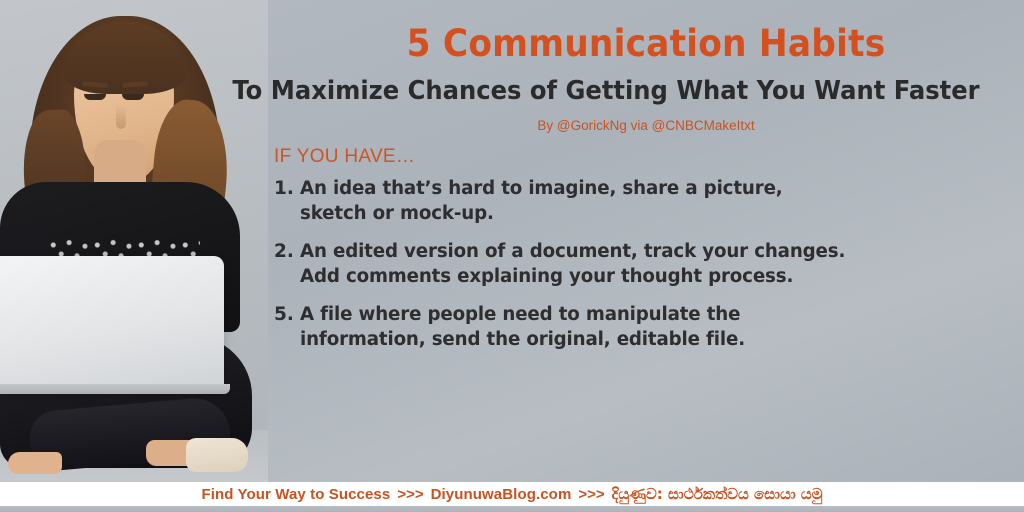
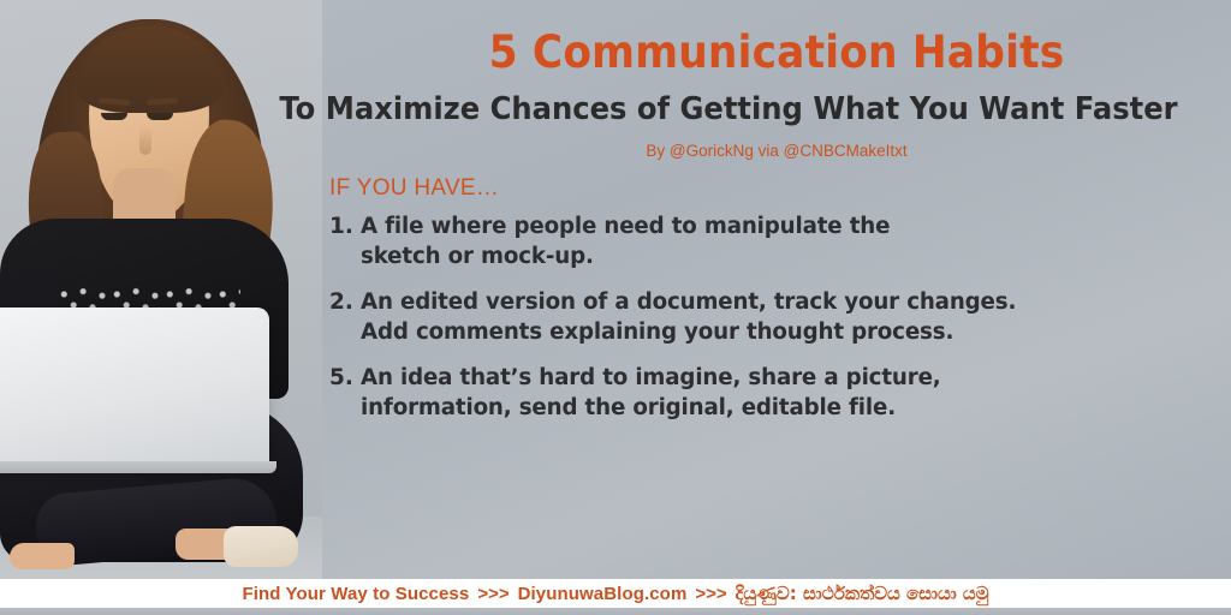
  5 Communication Habits
  To Maximize Chances of Getting What You Want Faster
  By @GorickNg via @CNBCMakeItxt
  IF YOU HAVE…
  1.
- An idea that’s hard to imagine, share a picture,
+ A file where people need to manipulate the
  sketch or mock-up.
  2.
  An edited version of a document, track your changes.
  Add comments explaining your thought process.
  5.
- A file where people need to manipulate the
+ An idea that’s hard to imagine, share a picture,
  information, send the original, editable file.
  Find Your Way to Success
  >>>
  DiyunuwaBlog.com
  >>>
  දියුණුව: සාර්ථකත්වය සොයා යමු
